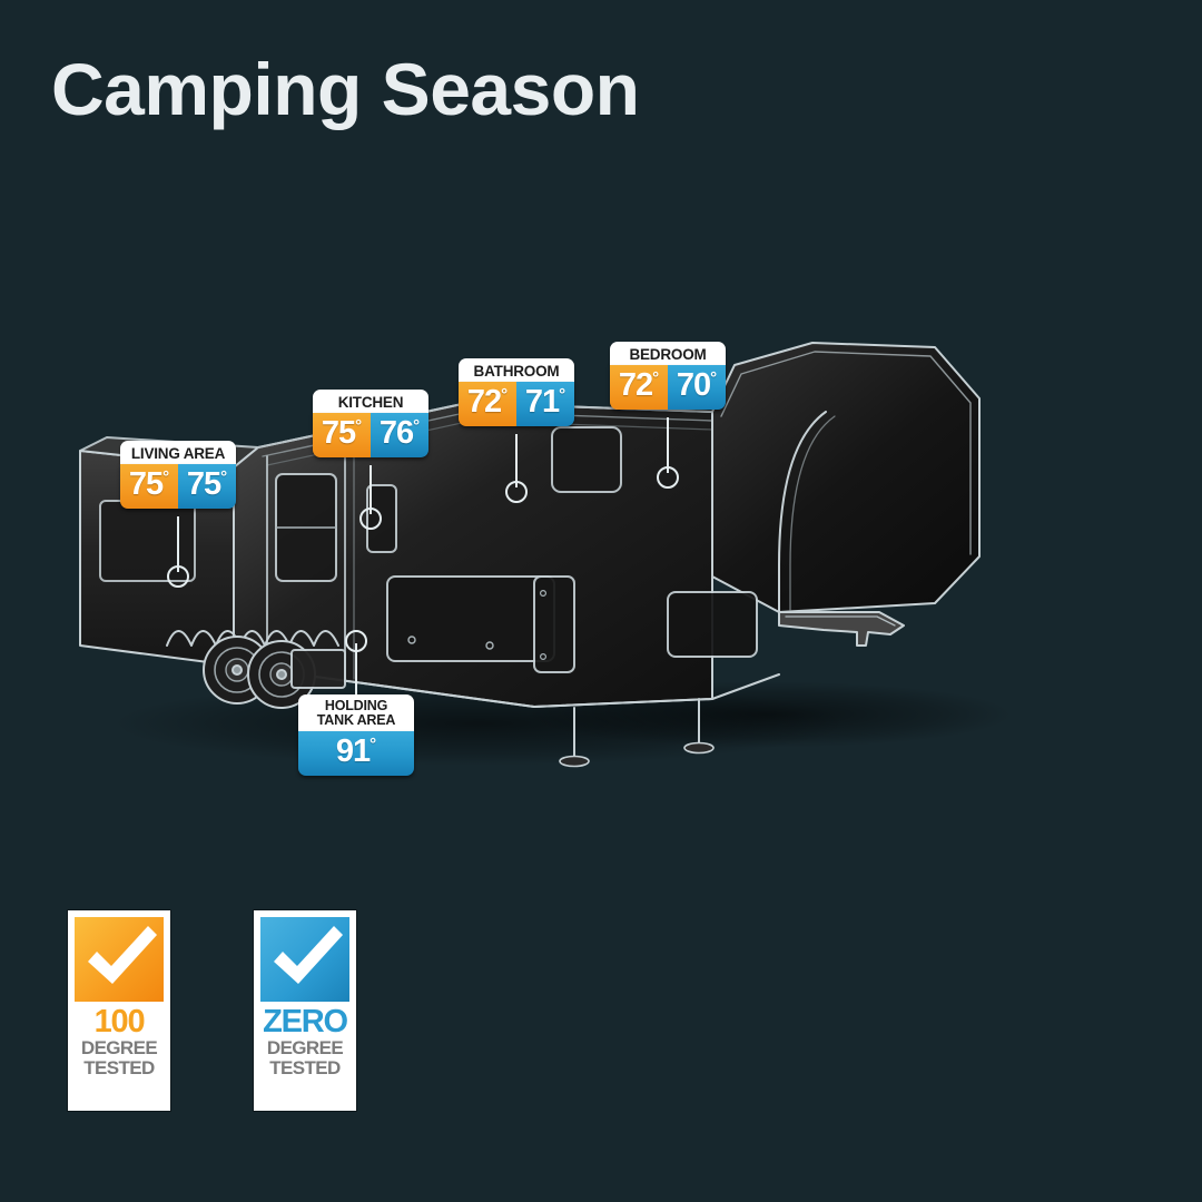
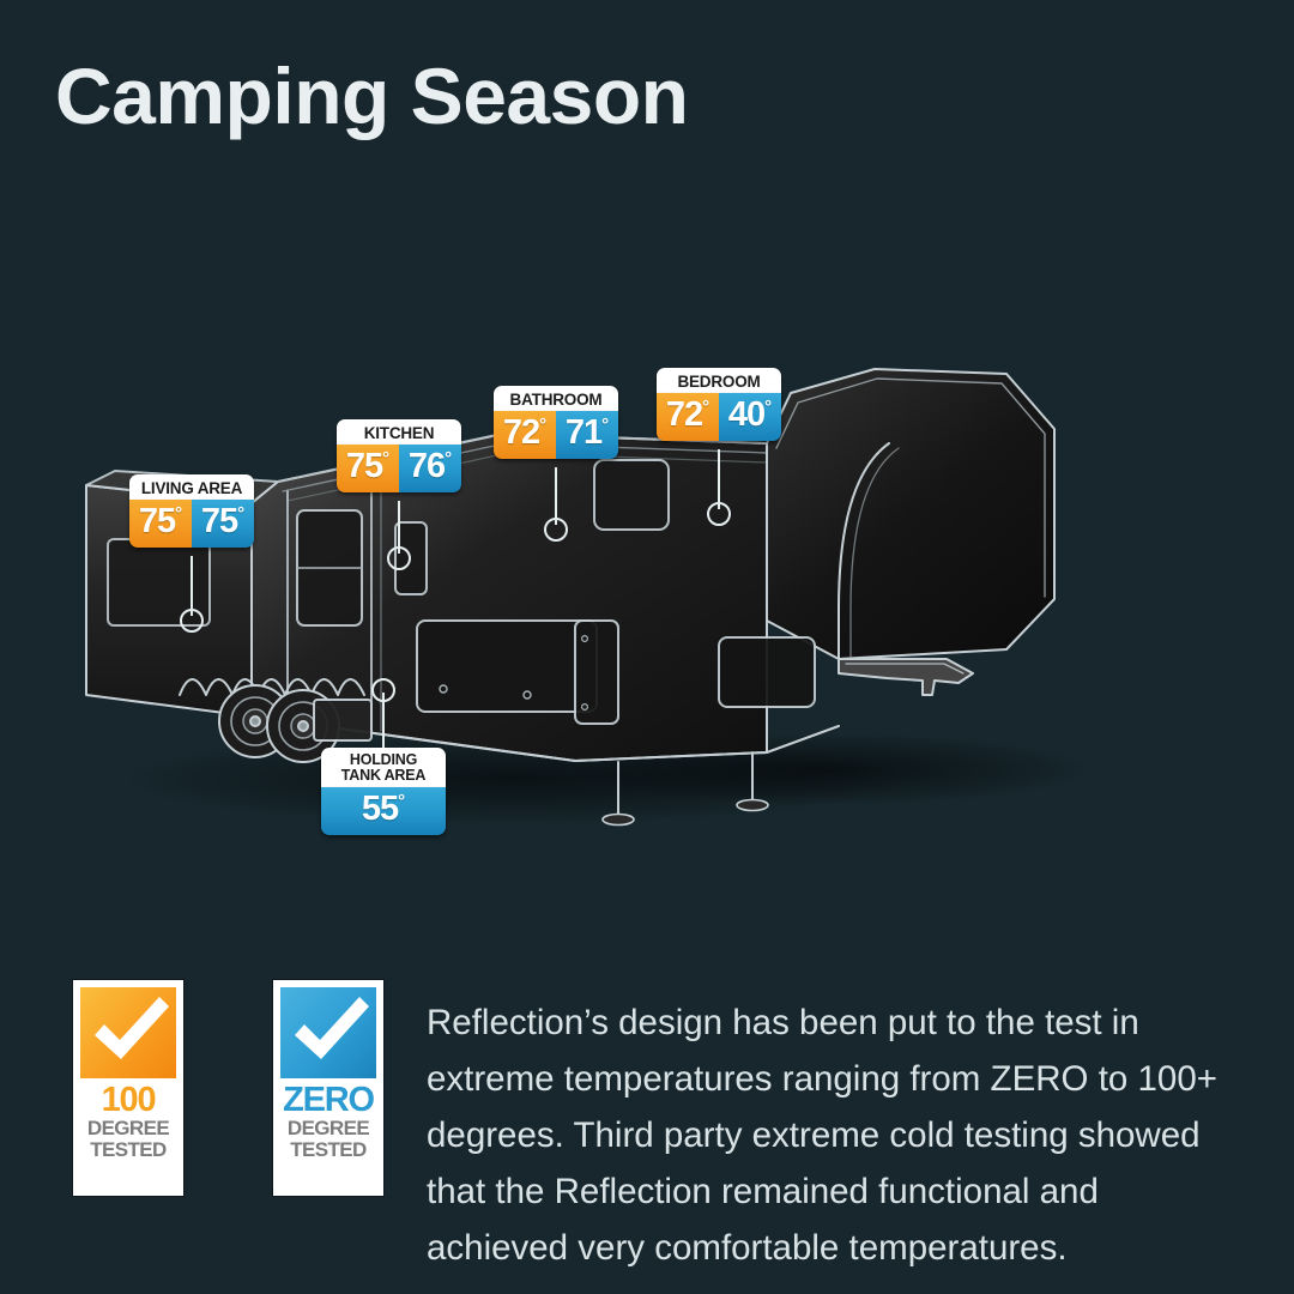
  Camping Season
  LIVING AREA
  75°
  75°
  KITCHEN
  75°
  76°
  BATHROOM
  72°
  71°
  BEDROOM
  72°
- 70°
+ 40°
  HOLDING
  TANK AREA
- 91°
+ 55°
  100
  DEGREE
  TESTED
  ZERO
  DEGREE
  TESTED
+ Reflection’s design has been put to the test in extreme temperatures ranging from ZERO to 100+ degrees. Third party extreme cold testing showed that the Reflection remained functional and achieved very comfortable temperatures.
